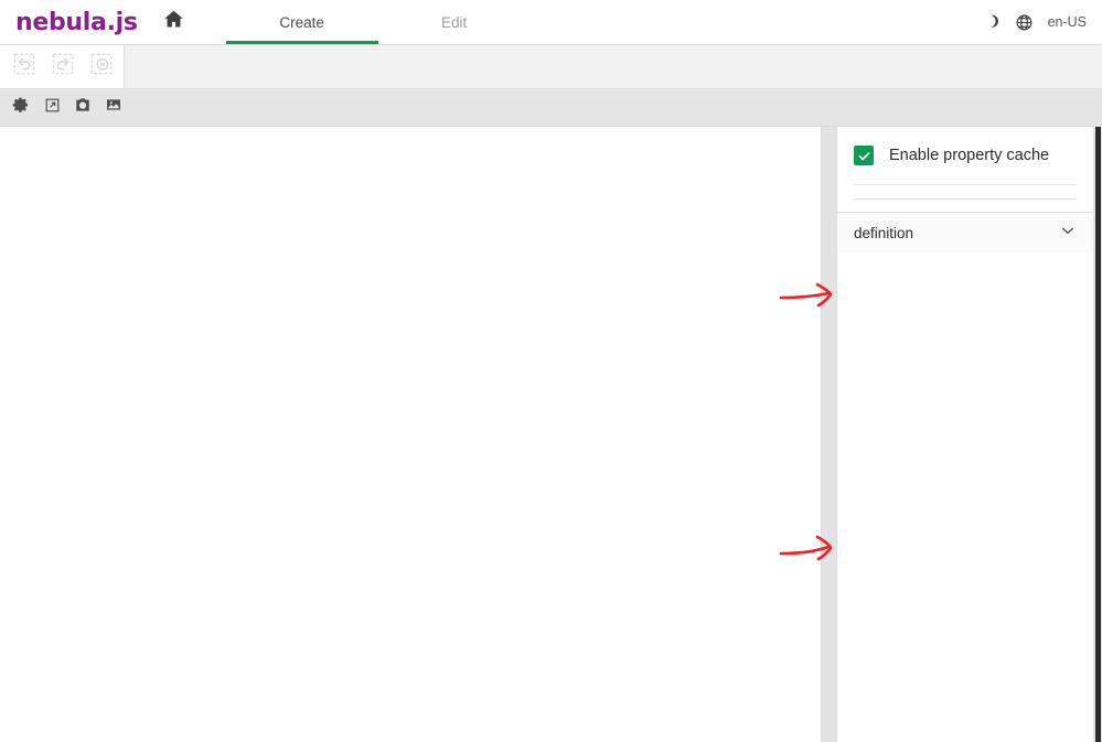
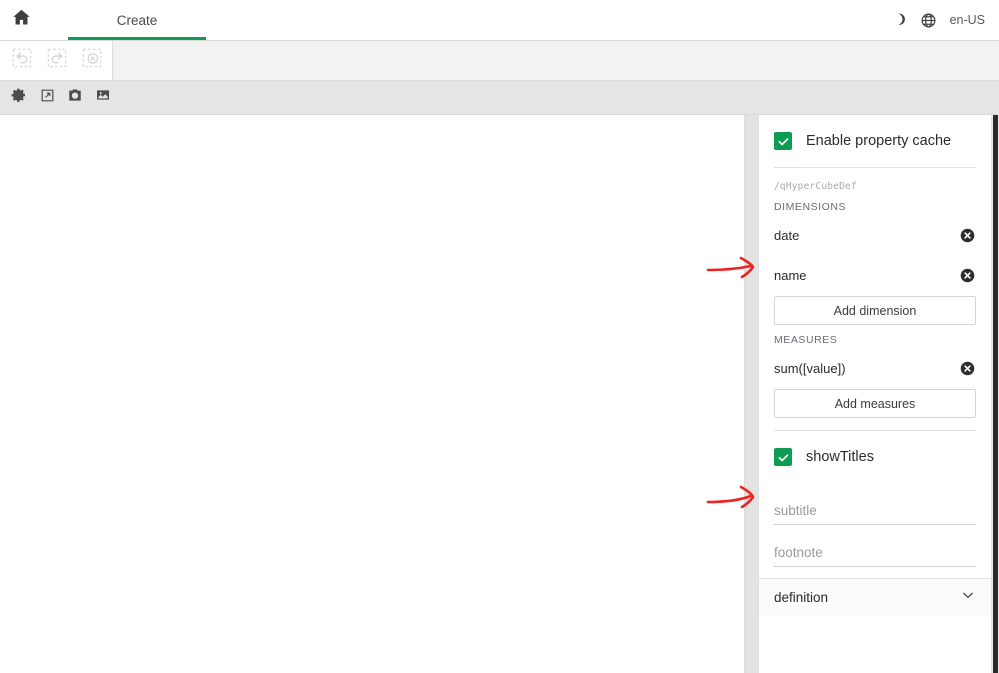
- nebula.js
  Create
- Edit
  en-US
  Enable property cache
+ /qHyperCubeDef
+ DIMENSIONS
+ date
+ name
+ Add dimension
+ MEASURES
+ sum([value])
+ Add measures
+ showTitles
+ subtitle
+ footnote
  definition
